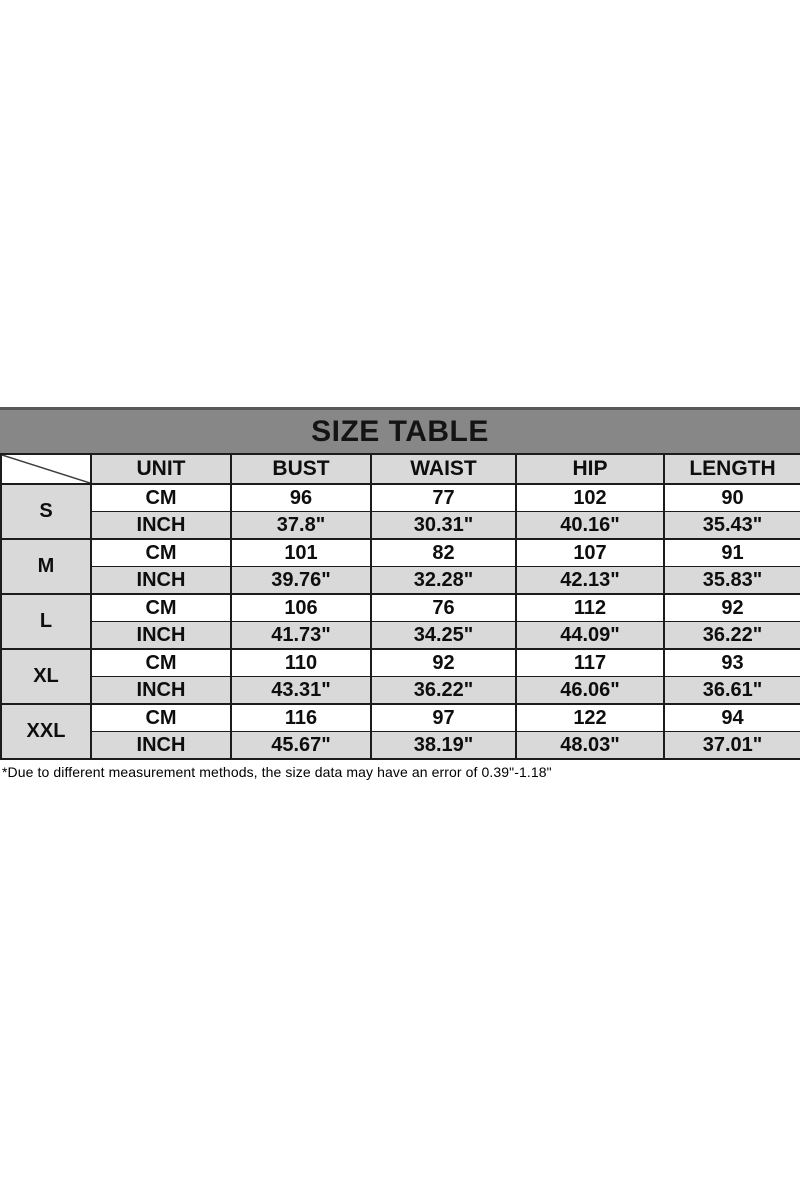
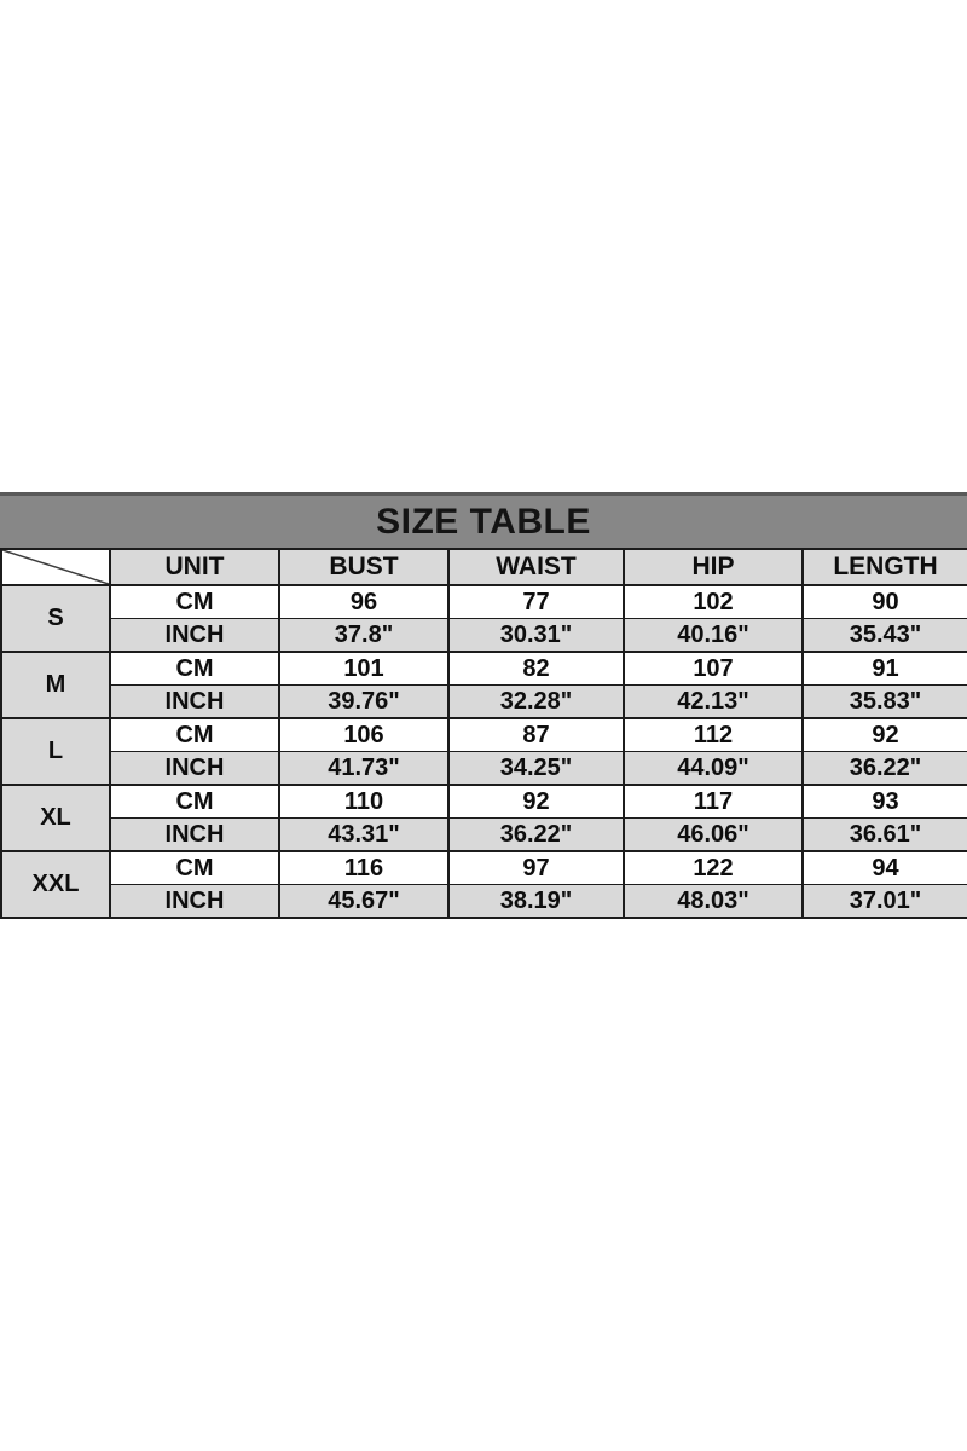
  SIZE TABLE
  	UNIT	BUST	WAIST	HIP	LENGTH
  S	CM	96	77	102	90
  INCH	37.8"	30.31"	40.16"	35.43"
  M	CM	101	82	107	91
  INCH	39.76"	32.28"	42.13"	35.83"
- L	CM	106	76	112	92
+ L	CM	106	87	112	92
  INCH	41.73"	34.25"	44.09"	36.22"
  XL	CM	110	92	117	93
  INCH	43.31"	36.22"	46.06"	36.61"
  XXL	CM	116	97	122	94
  INCH	45.67"	38.19"	48.03"	37.01"
- *Due to different measurement methods, the size data may have an error of 0.39"-1.18"
